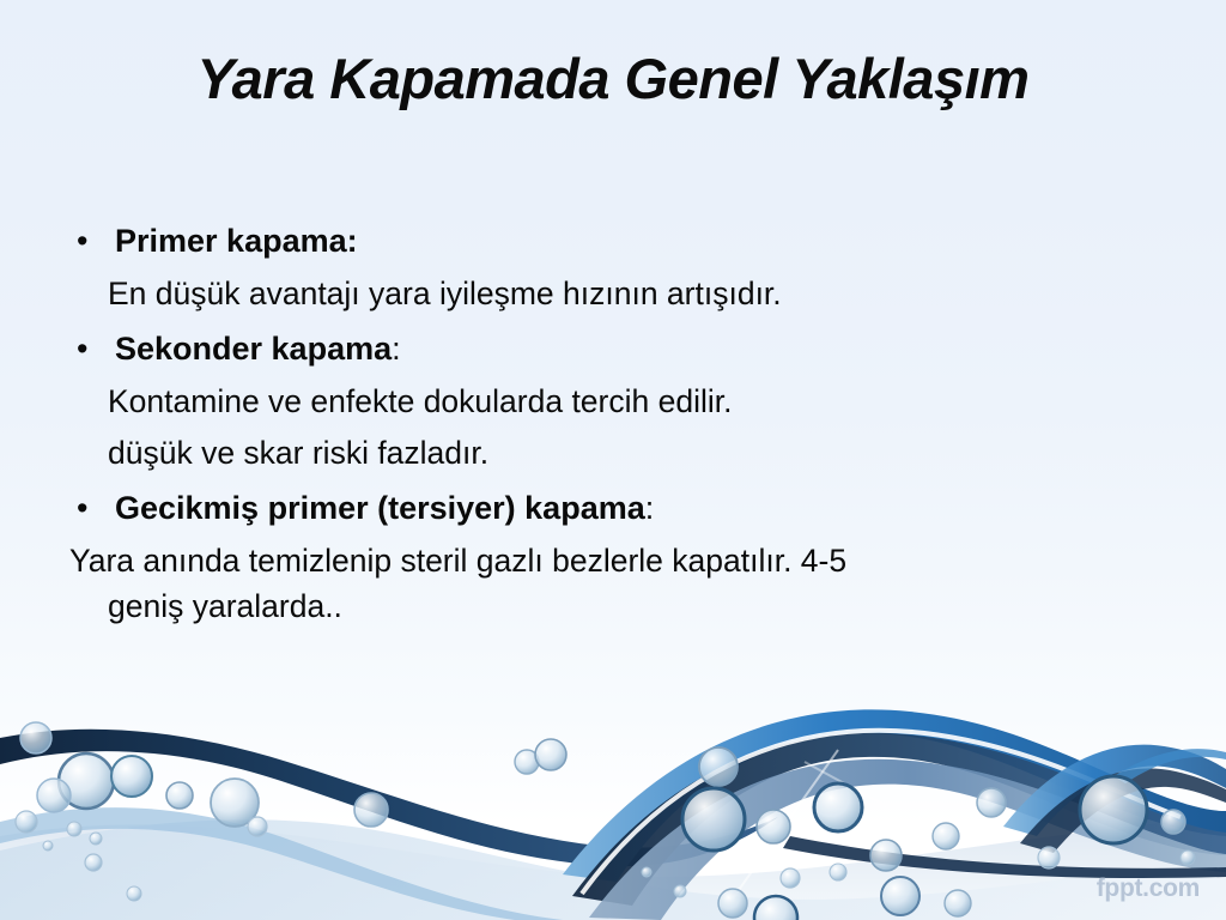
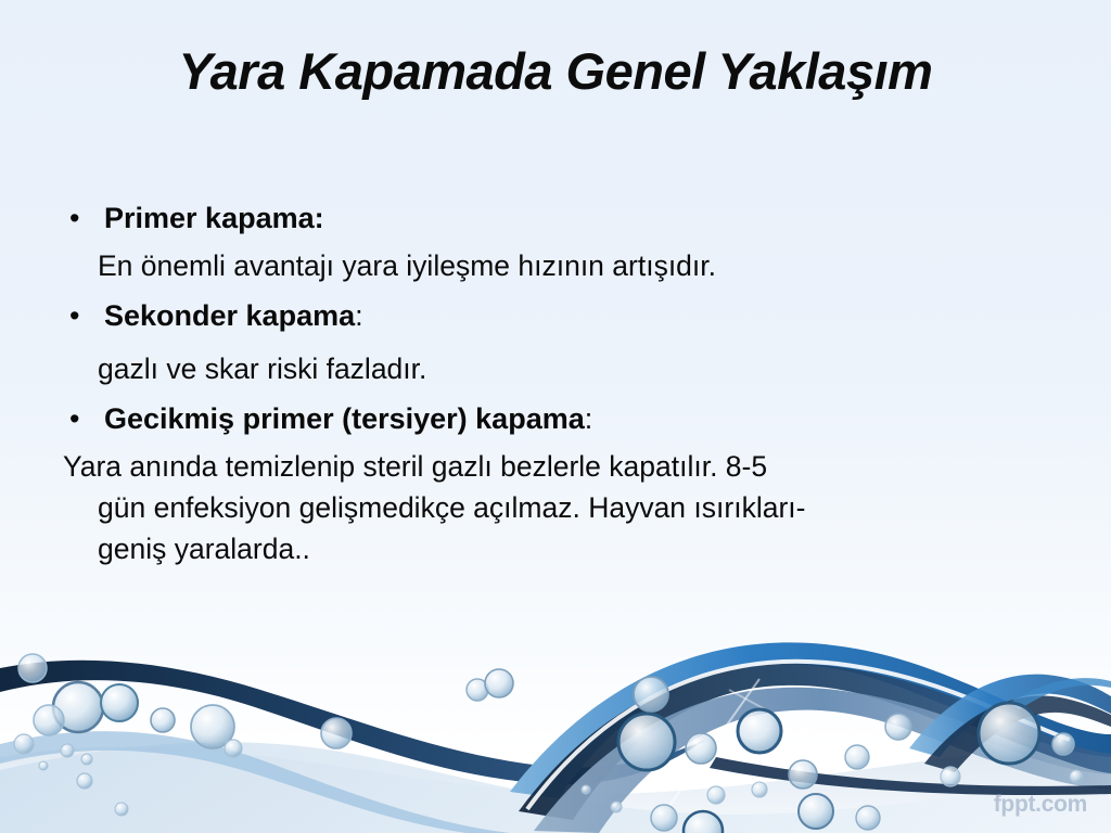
  Yara Kapamada Genel Yaklaşım
  •
  Primer kapama:
- En düşük avantajı yara iyileşme hızının artışıdır.
+ En önemli avantajı yara iyileşme hızının artışıdır.
  •
  Sekonder kapama:
- Kontamine ve enfekte dokularda tercih edilir.
- düşük ve skar riski fazladır.
+ gazlı ve skar riski fazladır.
  •
  Gecikmiş primer (tersiyer) kapama:
- Yara anında temizlenip steril gazlı bezlerle kapatılır. 4-5
+ Yara anında temizlenip steril gazlı bezlerle kapatılır. 8-5
+ gün enfeksiyon gelişmedikçe açılmaz. Hayvan ısırıkları-
  geniş yaralarda..
  fppt.com
